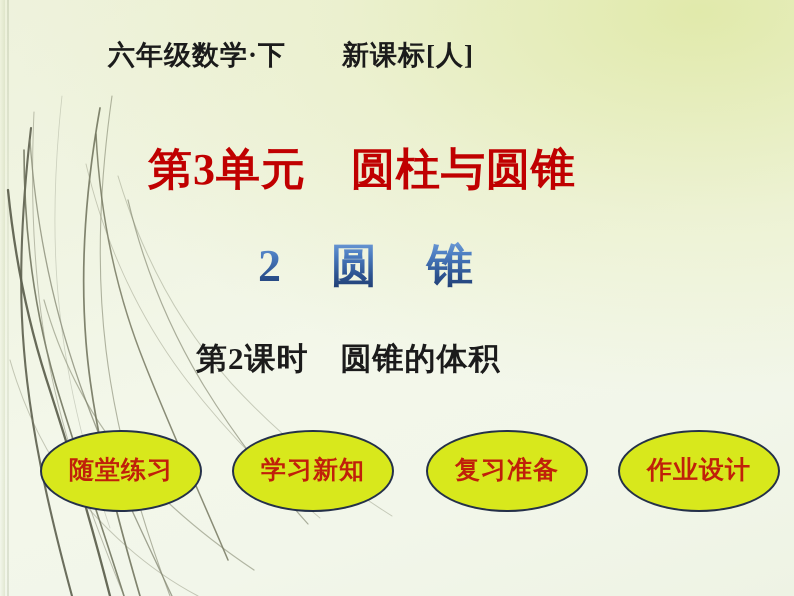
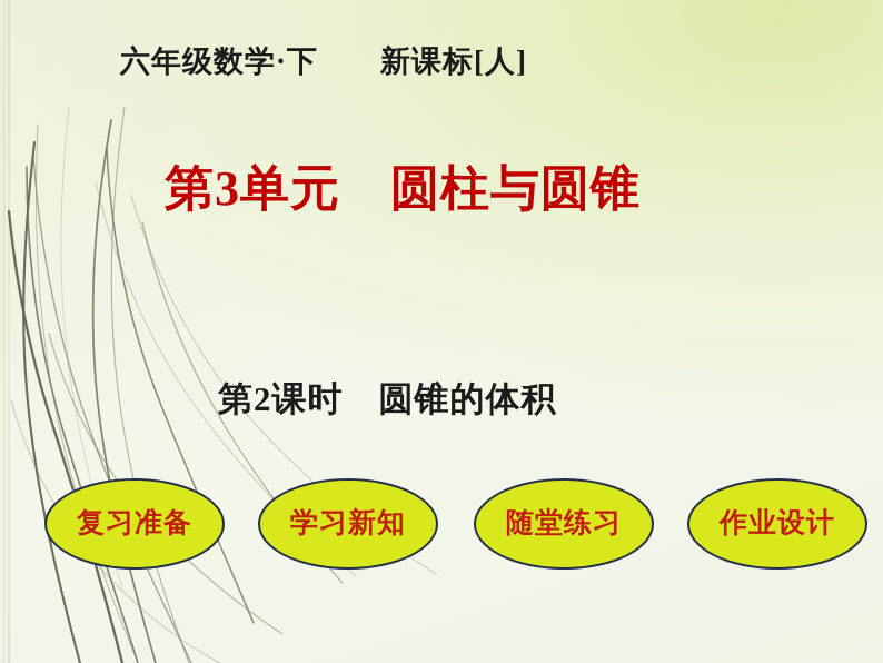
  六年级数学·下 新课标[人]
  第3单元 圆柱与圆锥
- 2 圆 锥
  第2课时 圆锥的体积
- 随堂练习
+ 复习准备
  学习新知
- 复习准备
+ 随堂练习
  作业设计
